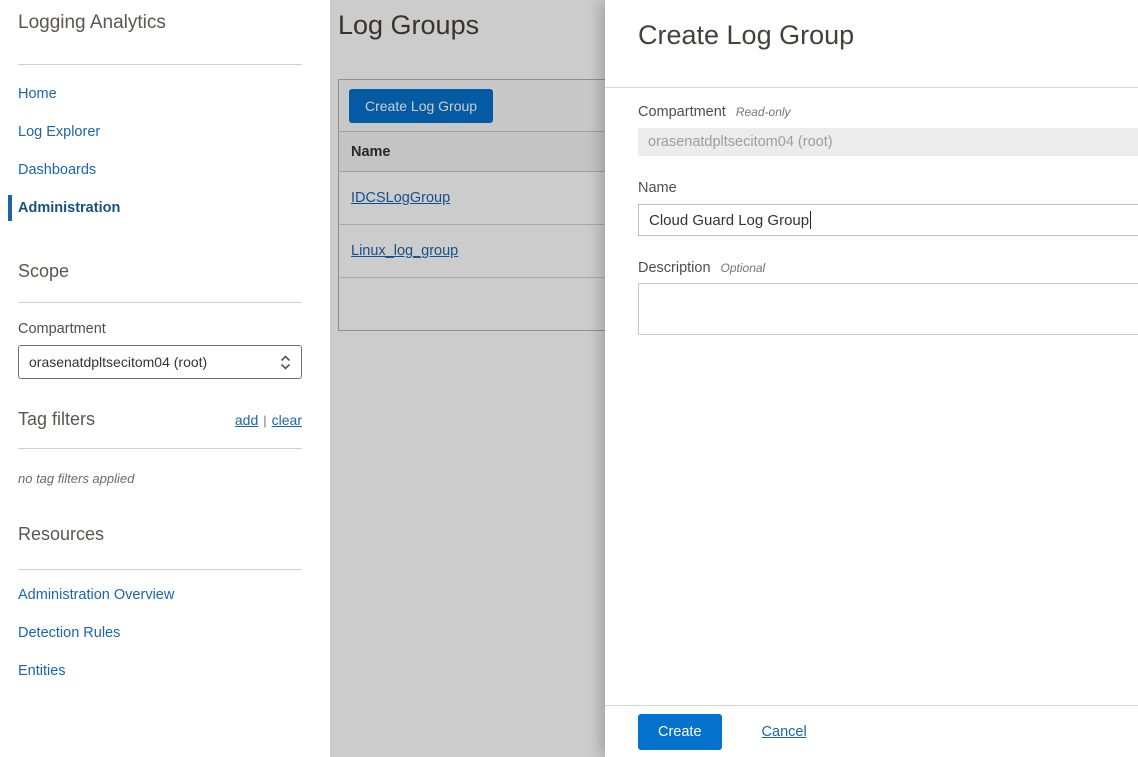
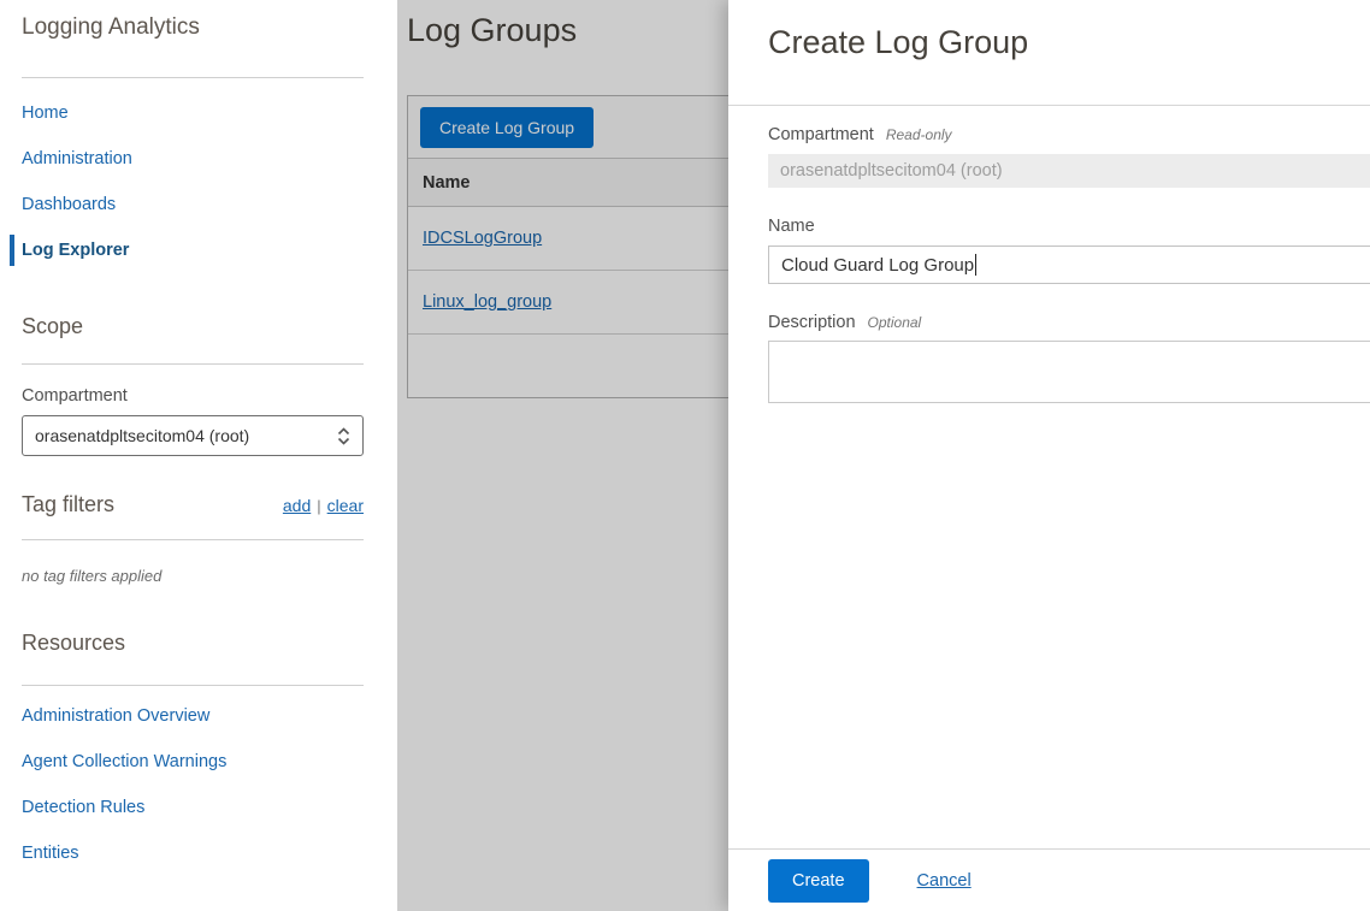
  Logging Analytics
  Home
- Log Explorer
+ Administration
  Dashboards
- Administration
+ Log Explorer
  Scope
  Compartment
  orasenatdpltsecitom04 (root)
  Tag filters
  add | clear
  no tag filters applied
  Resources
  Administration Overview
+ Agent Collection Warnings
  Detection Rules
  Entities
  Log Groups
  Create Log Group
  Name
  IDCSLogGroup
  Linux_log_group
  Create Log Group
  Compartment
  Read-only
  orasenatdpltsecitom04 (root)
  Name
  Cloud Guard Log Group
  Description
  Optional
  Create
  Cancel
